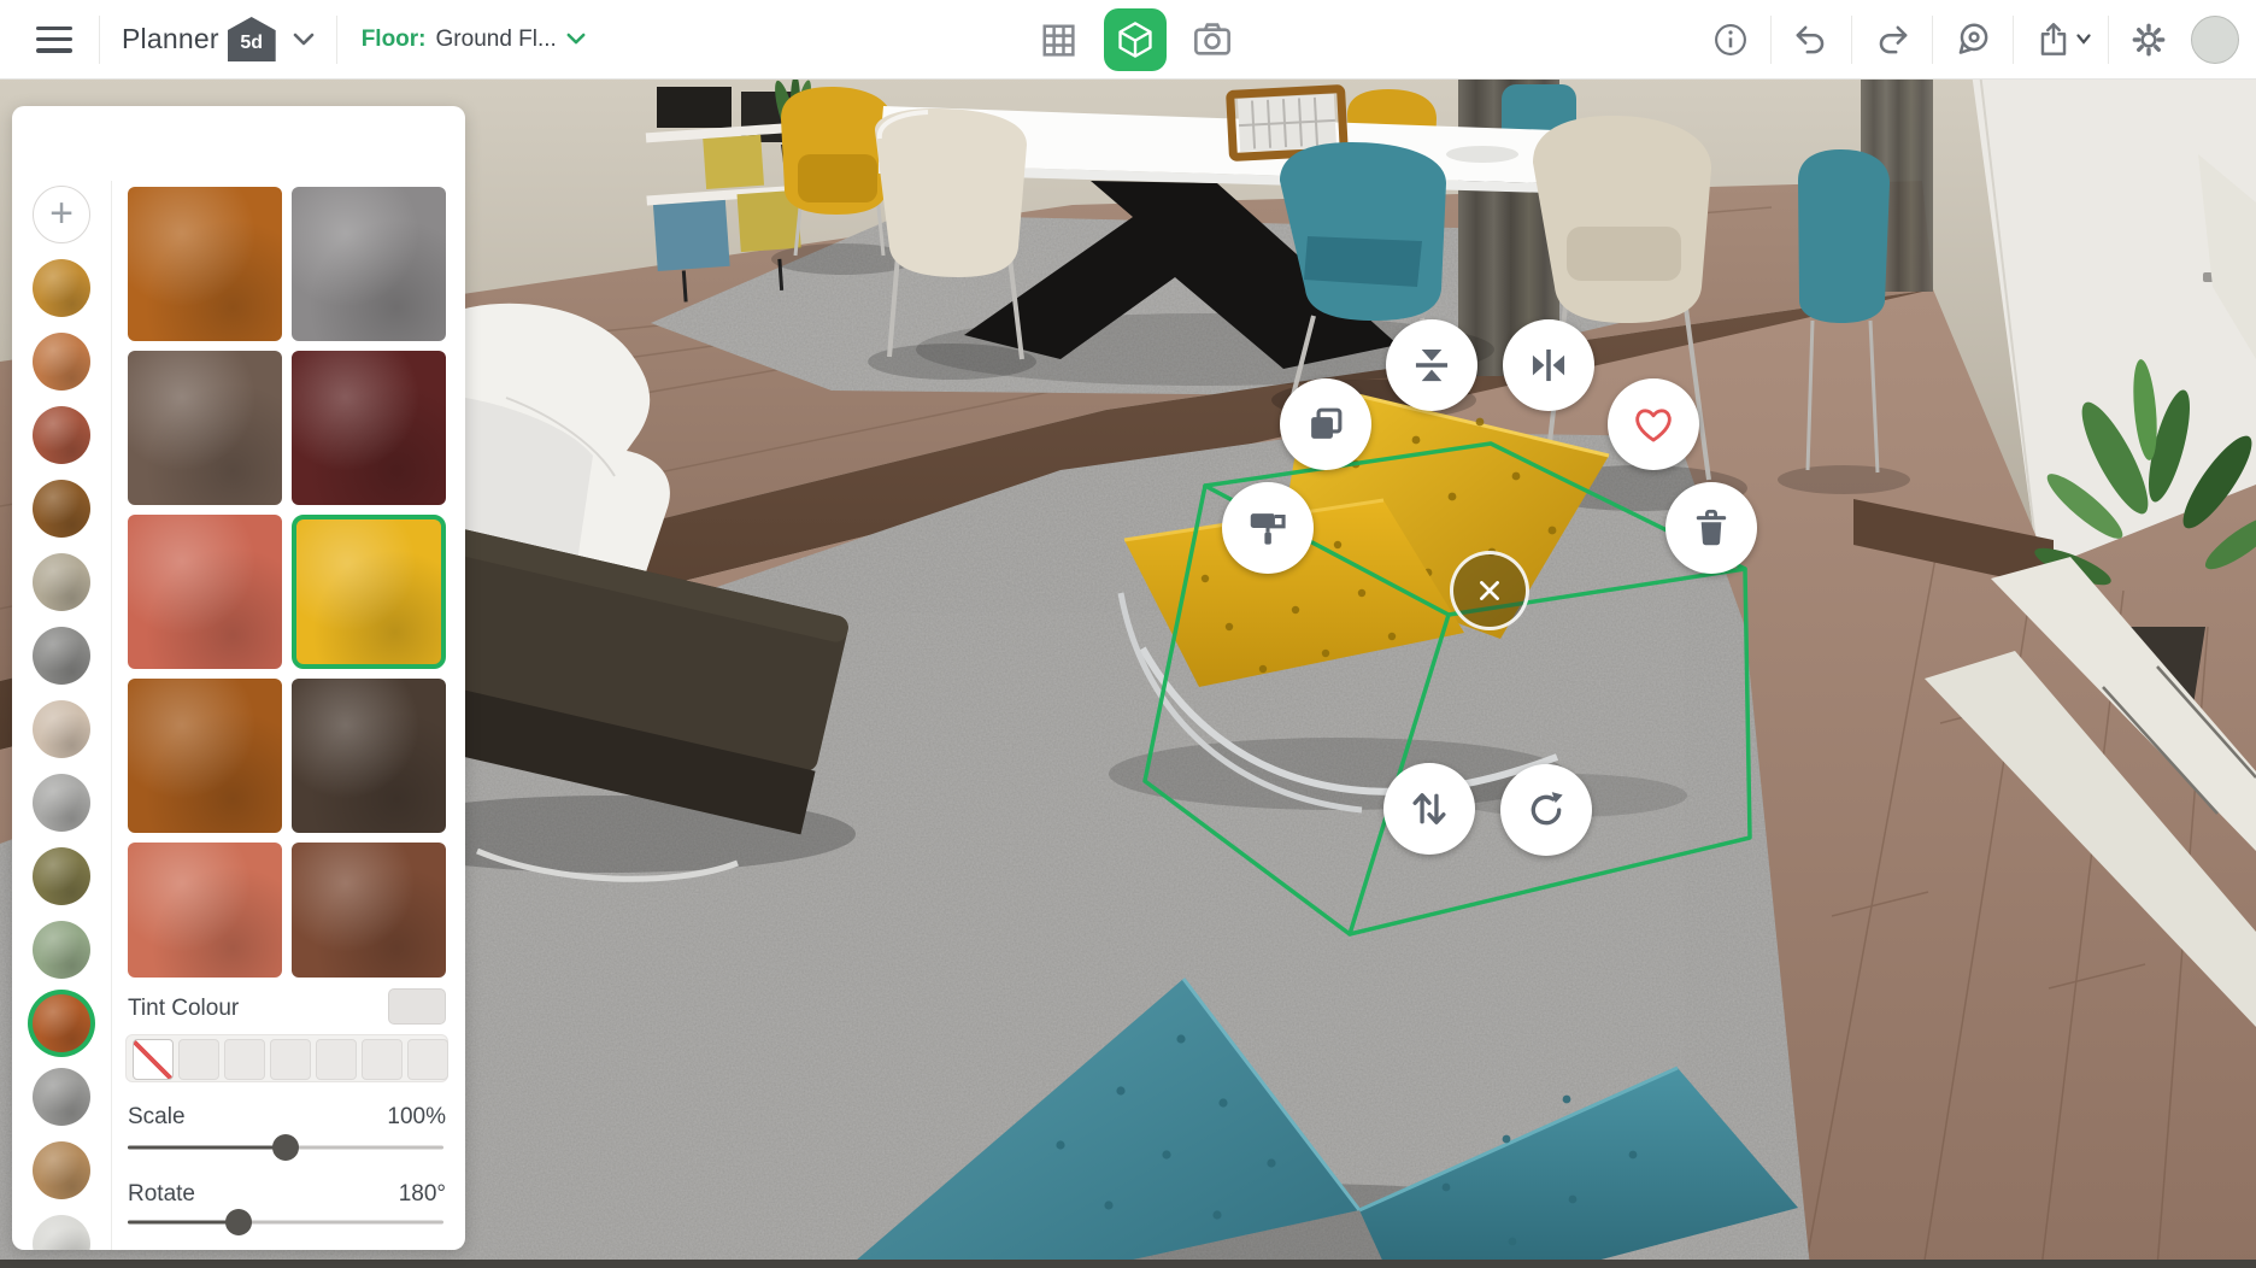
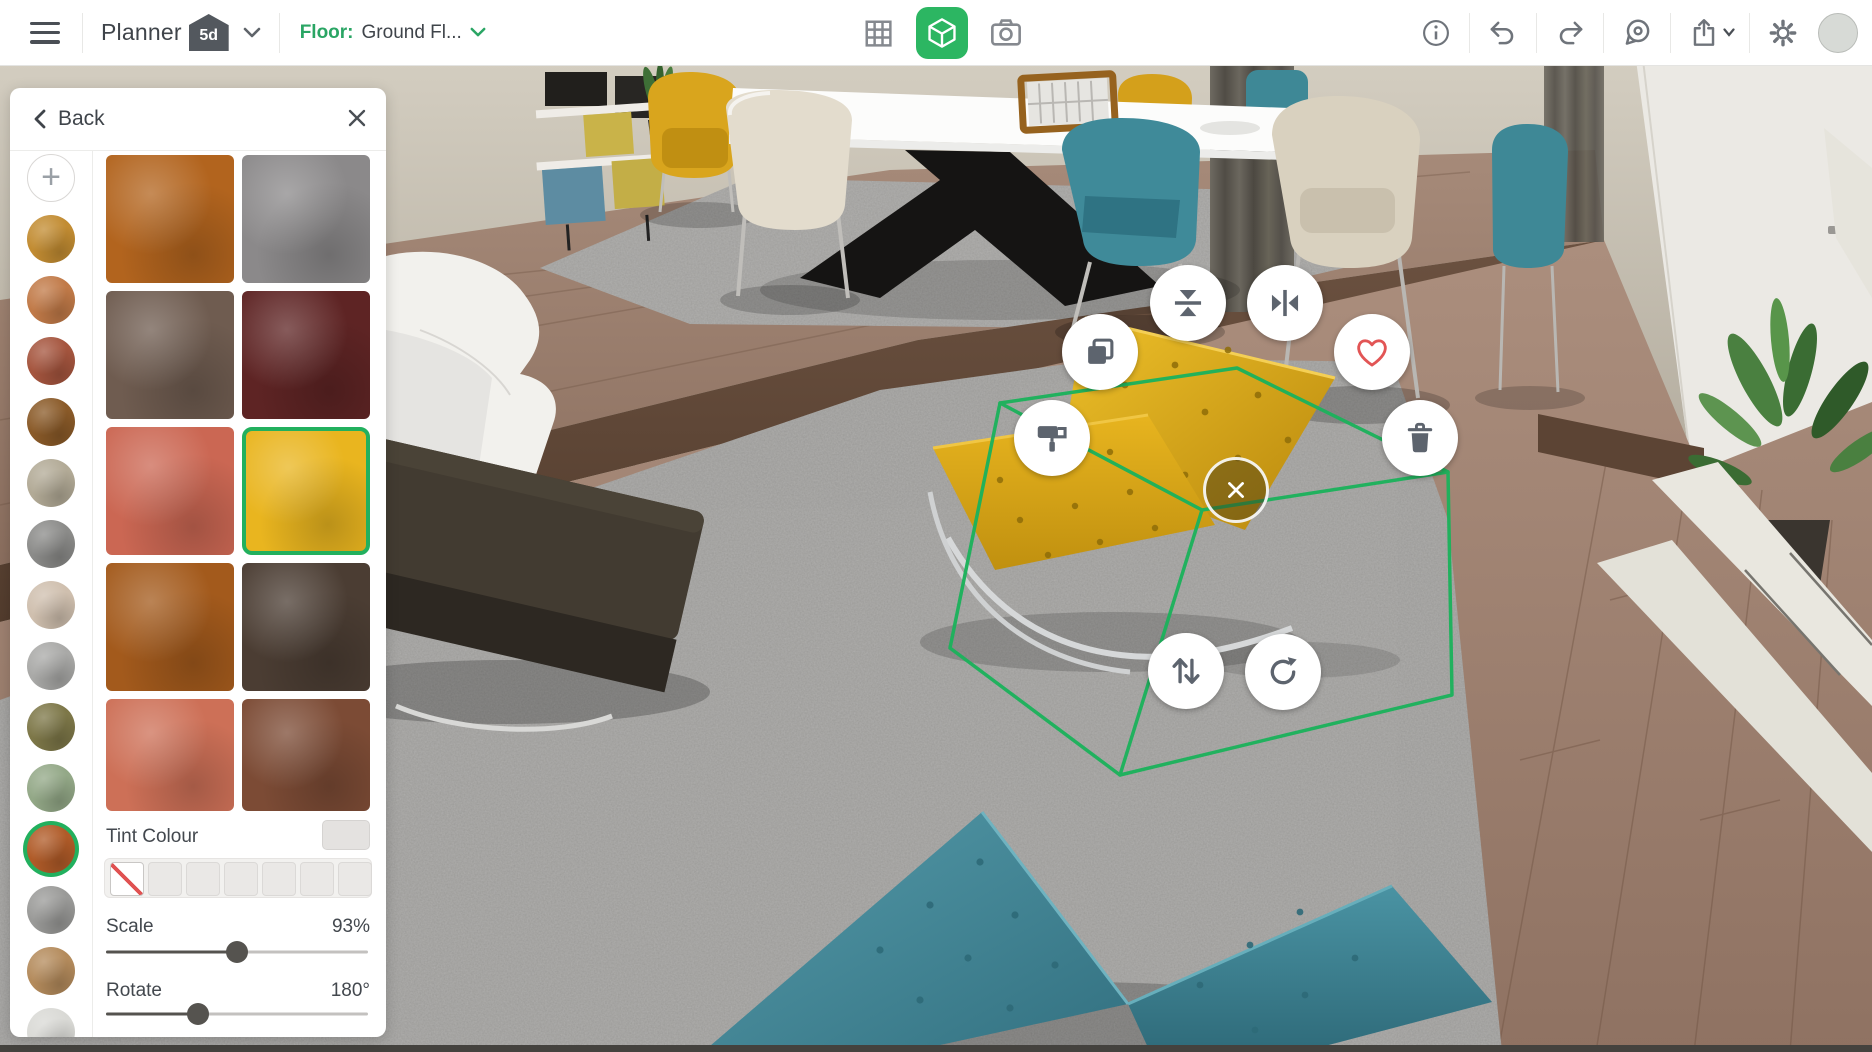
  Planner
  5d
  Floor:
  Ground Fl...
+ Back
  +
  Tint Colour
  Scale
- 100%
+ 93%
  Rotate
  180°
